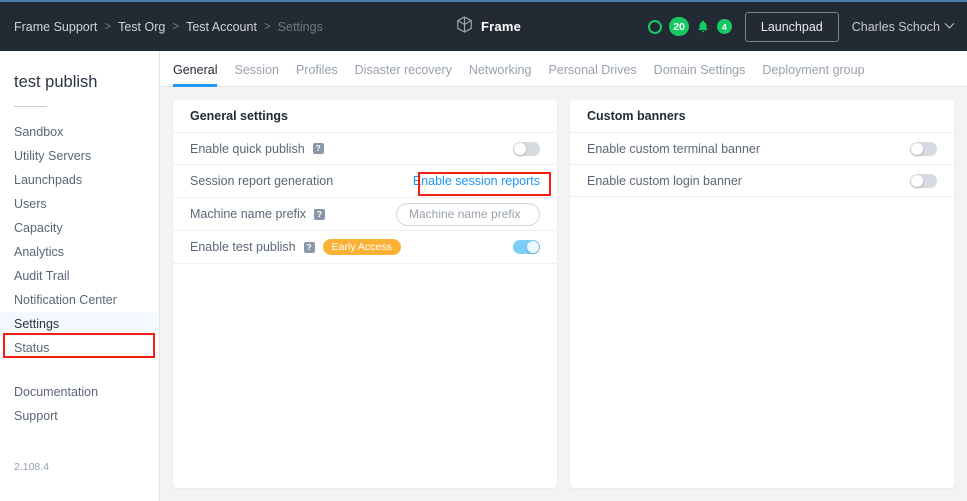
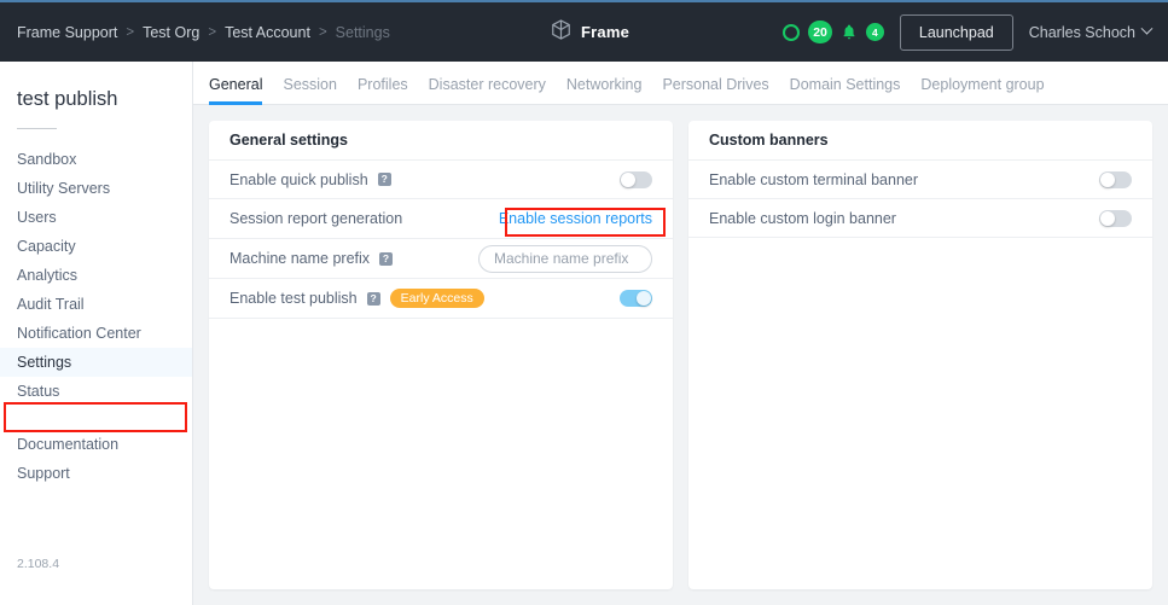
  Frame Support
  >
  Test Org
  >
  Test Account
  >
  Settings
  Frame
  20
  4
  Launchpad
  Charles Schoch
  test publish
  Sandbox
  Utility Servers
- Launchpads
  Users
  Capacity
  Analytics
  Audit Trail
  Notification Center
  Settings
  Status
  Documentation
  Support
  2.108.4
  General
  Session
  Profiles
  Disaster recovery
  Networking
  Personal Drives
  Domain Settings
  Deployment group
  General settings
  Enable quick publish
  ?
  Session report generation
  Enable session reports
  Machine name prefix
  ?
  Machine name prefix
  Enable test publish
  ?
  Early Access
  Custom banners
  Enable custom terminal banner
  Enable custom login banner
